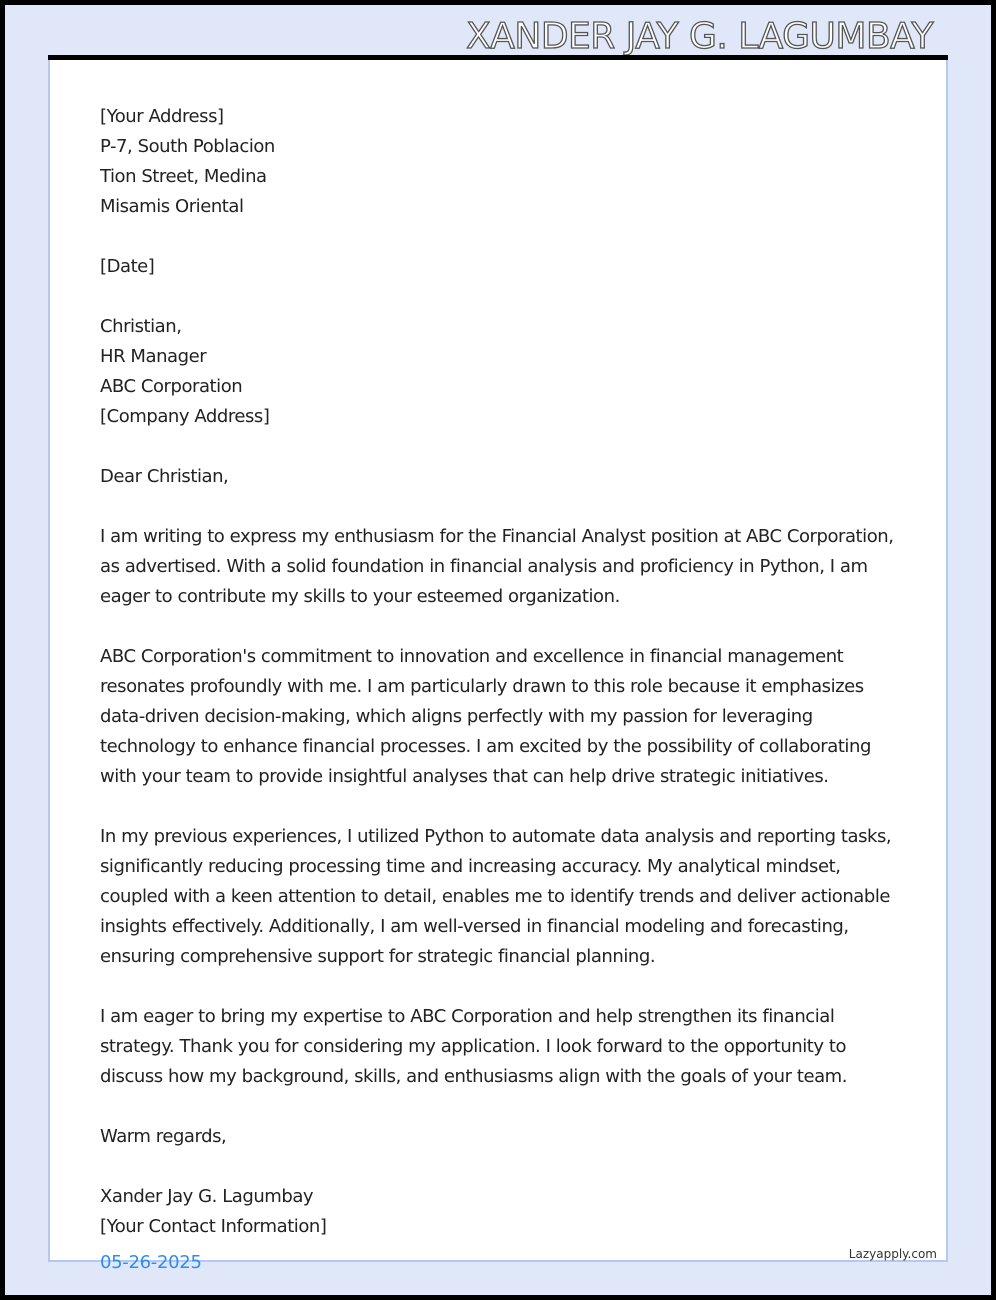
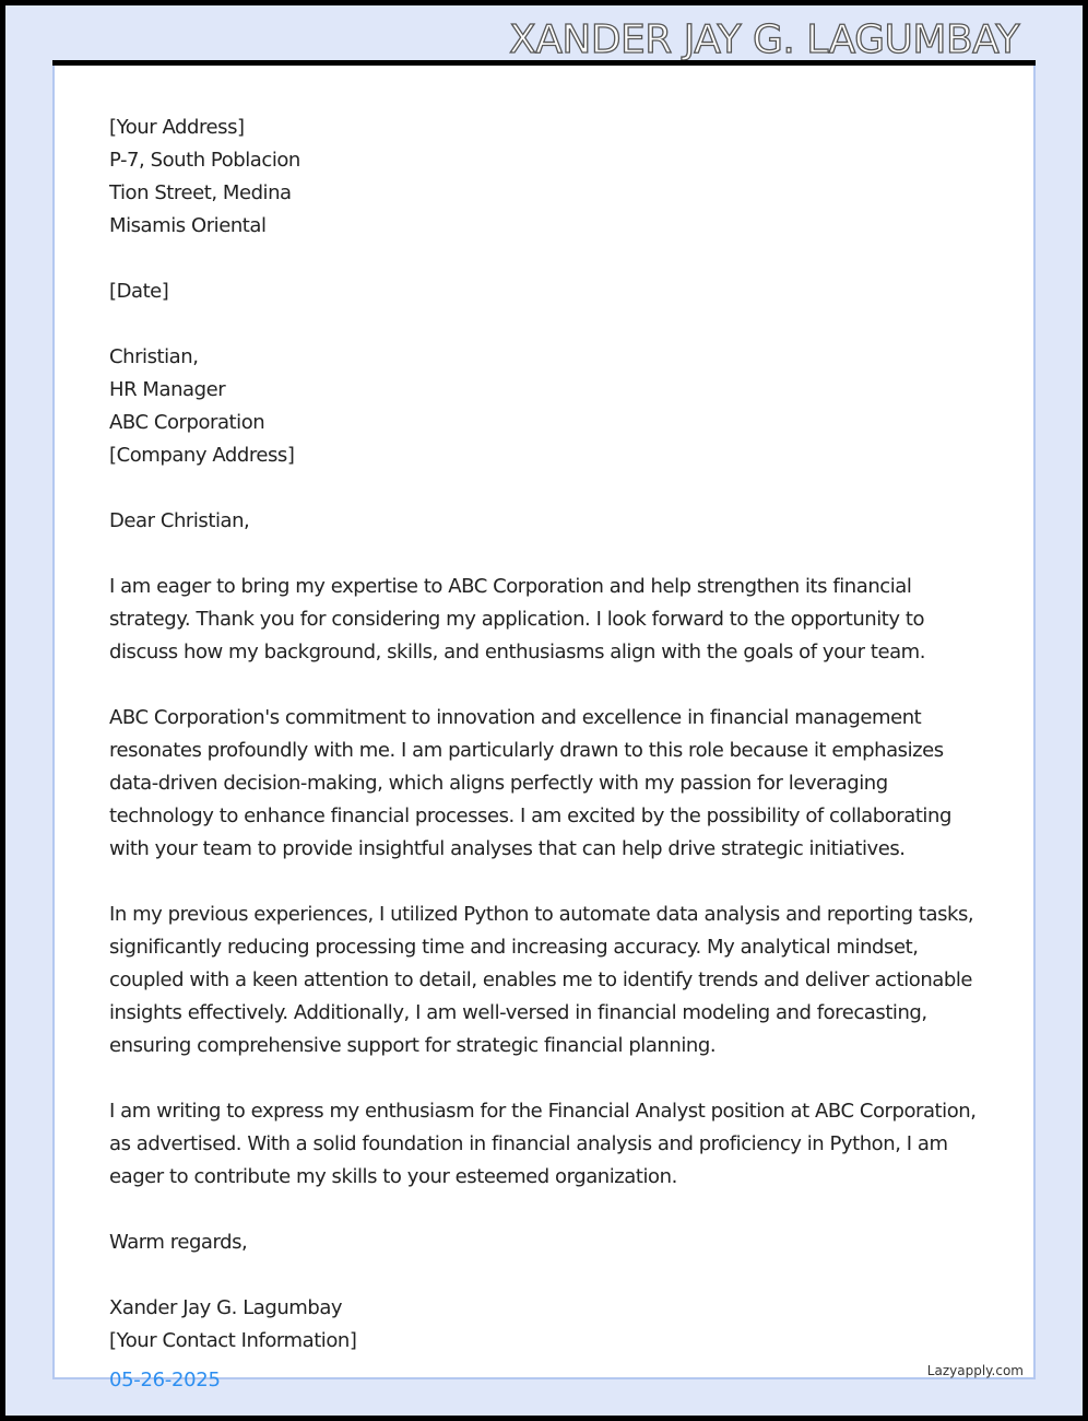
  XANDER JAY G. LAGUMBAY
  [Your Address]
  P-7, South Poblacion
  Tion Street, Medina
  Misamis Oriental
  [Date]
  Christian,
  HR Manager
  ABC Corporation
  [Company Address]
  Dear Christian,
- I am writing to express my enthusiasm for the Financial Analyst position at ABC Corporation, as advertised. With a solid foundation in financial analysis and proficiency in Python, I am eager to contribute my skills to your esteemed organization.
+ I am eager to bring my expertise to ABC Corporation and help strengthen its financial strategy. Thank you for considering my application. I look forward to the opportunity to discuss how my background, skills, and enthusiasms align with the goals of your team.
  ABC Corporation's commitment to innovation and excellence in financial management resonates profoundly with me. I am particularly drawn to this role because it emphasizes data-driven decision-making, which aligns perfectly with my passion for leveraging technology to enhance financial processes. I am excited by the possibility of collaborating with your team to provide insightful analyses that can help drive strategic initiatives.
  In my previous experiences, I utilized Python to automate data analysis and reporting tasks, significantly reducing processing time and increasing accuracy. My analytical mindset, coupled with a keen attention to detail, enables me to identify trends and deliver actionable insights effectively. Additionally, I am well-versed in financial modeling and forecasting, ensuring comprehensive support for strategic financial planning.
- I am eager to bring my expertise to ABC Corporation and help strengthen its financial strategy. Thank you for considering my application. I look forward to the opportunity to discuss how my background, skills, and enthusiasms align with the goals of your team.
+ I am writing to express my enthusiasm for the Financial Analyst position at ABC Corporation, as advertised. With a solid foundation in financial analysis and proficiency in Python, I am eager to contribute my skills to your esteemed organization.
  Warm regards,
  Xander Jay G. Lagumbay
  [Your Contact Information]
  05-26-2025
  Lazyapply.com
